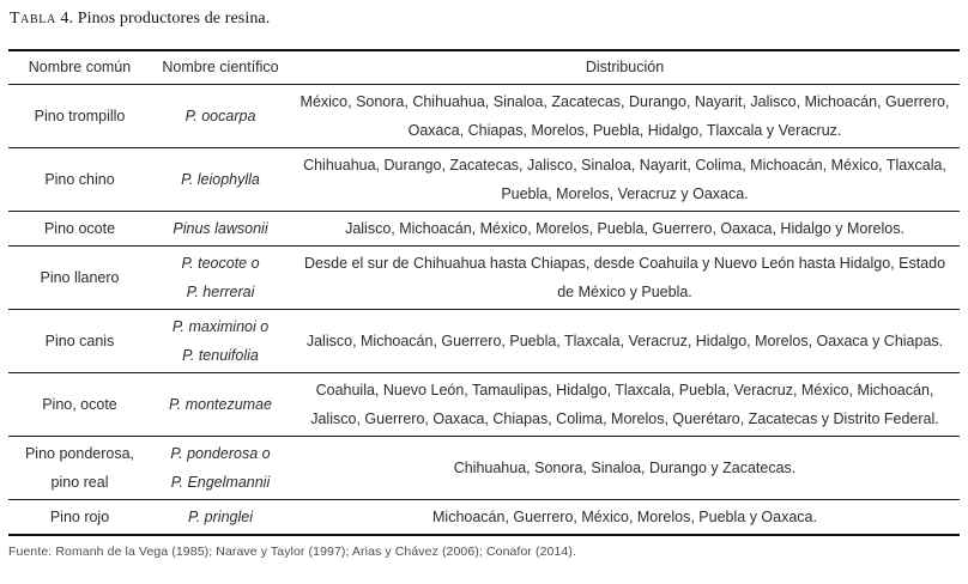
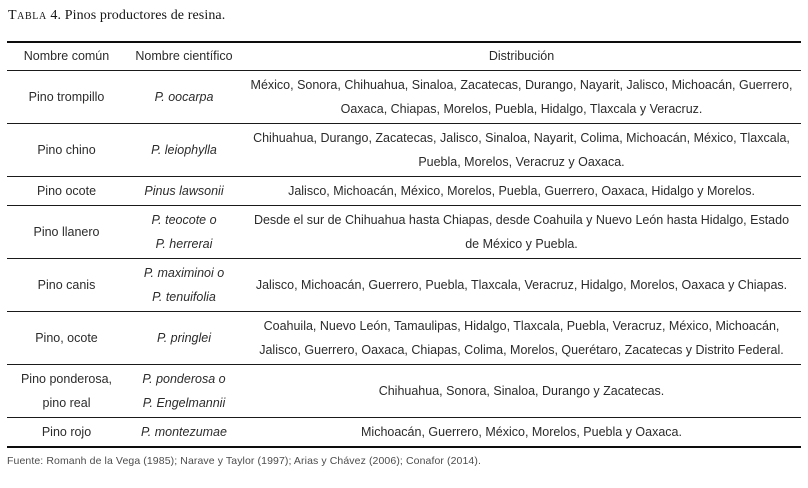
  Tabla 4. Pinos productores de resina.
  Nombre común	Nombre científico	Distribución
  Pino trompillo	P. oocarpa	México, Sonora, Chihuahua, Sinaloa, Zacatecas, Durango, Nayarit, Jalisco, Michoacán, Guerrero, Oaxaca, Chiapas, Morelos, Puebla, Hidalgo, Tlaxcala y Veracruz.
  Pino chino	P. leiophylla	Chihuahua, Durango, Zacatecas, Jalisco, Sinaloa, Nayarit, Colima, Michoacán, México, Tlaxcala, Puebla, Morelos, Veracruz y Oaxaca.
  Pino ocote	Pinus lawsonii	Jalisco, Michoacán, México, Morelos, Puebla, Guerrero, Oaxaca, Hidalgo y Morelos.
  Pino llanero	P. teocote o P. herrerai	Desde el sur de Chihuahua hasta Chiapas, desde Coahuila y Nuevo León hasta Hidalgo, Estado de México y Puebla.
  Pino canis	P. maximinoi o P. tenuifolia	Jalisco, Michoacán, Guerrero, Puebla, Tlaxcala, Veracruz, Hidalgo, Morelos, Oaxaca y Chiapas.
- Pino, ocote	P. montezumae	Coahuila, Nuevo León, Tamaulipas, Hidalgo, Tlaxcala, Puebla, Veracruz, México, Michoacán, Jalisco, Guerrero, Oaxaca, Chiapas, Colima, Morelos, Querétaro, Zacatecas y Distrito Federal.
+ Pino, ocote	P. pringlei	Coahuila, Nuevo León, Tamaulipas, Hidalgo, Tlaxcala, Puebla, Veracruz, México, Michoacán, Jalisco, Guerrero, Oaxaca, Chiapas, Colima, Morelos, Querétaro, Zacatecas y Distrito Federal.
  Pino ponderosa, pino real	P. ponderosa o P. Engelmannii	Chihuahua, Sonora, Sinaloa, Durango y Zacatecas.
- Pino rojo	P. pringlei	Michoacán, Guerrero, México, Morelos, Puebla y Oaxaca.
+ Pino rojo	P. montezumae	Michoacán, Guerrero, México, Morelos, Puebla y Oaxaca.
  Fuente: Romanh de la Vega (1985); Narave y Taylor (1997); Arias y Chávez (2006); Conafor (2014).
